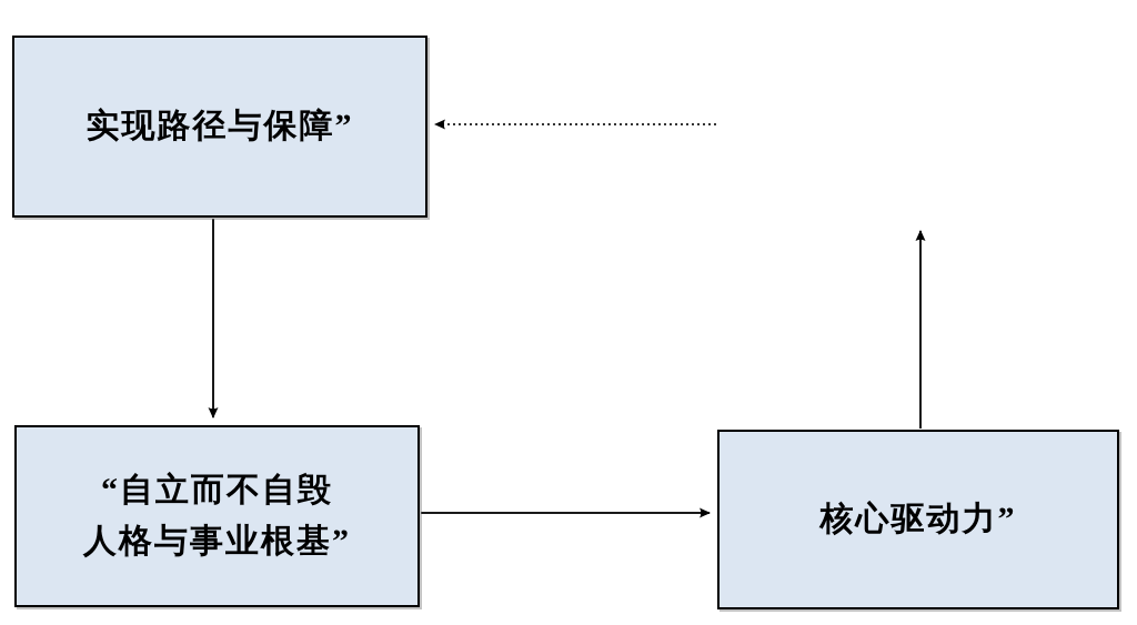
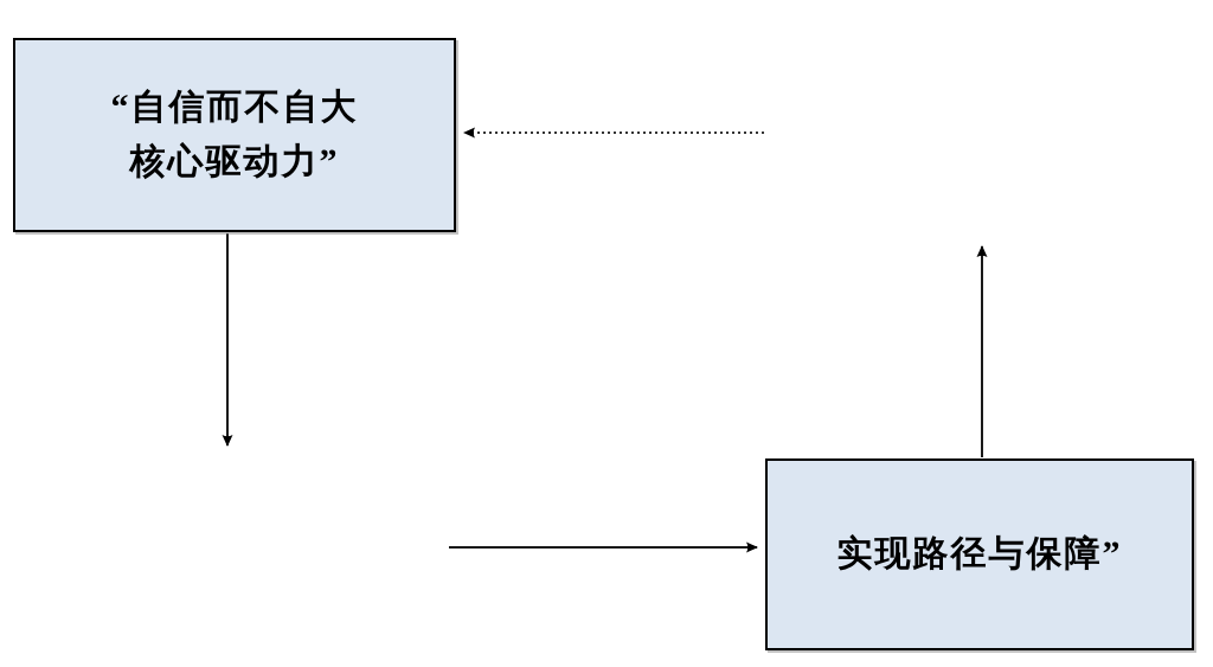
+ “自信而不自大
- 实现路径与保障”
+ 核心驱动力”
- “自立而不自毁
- 人格与事业根基”
- 核心驱动力”
+ 实现路径与保障”
